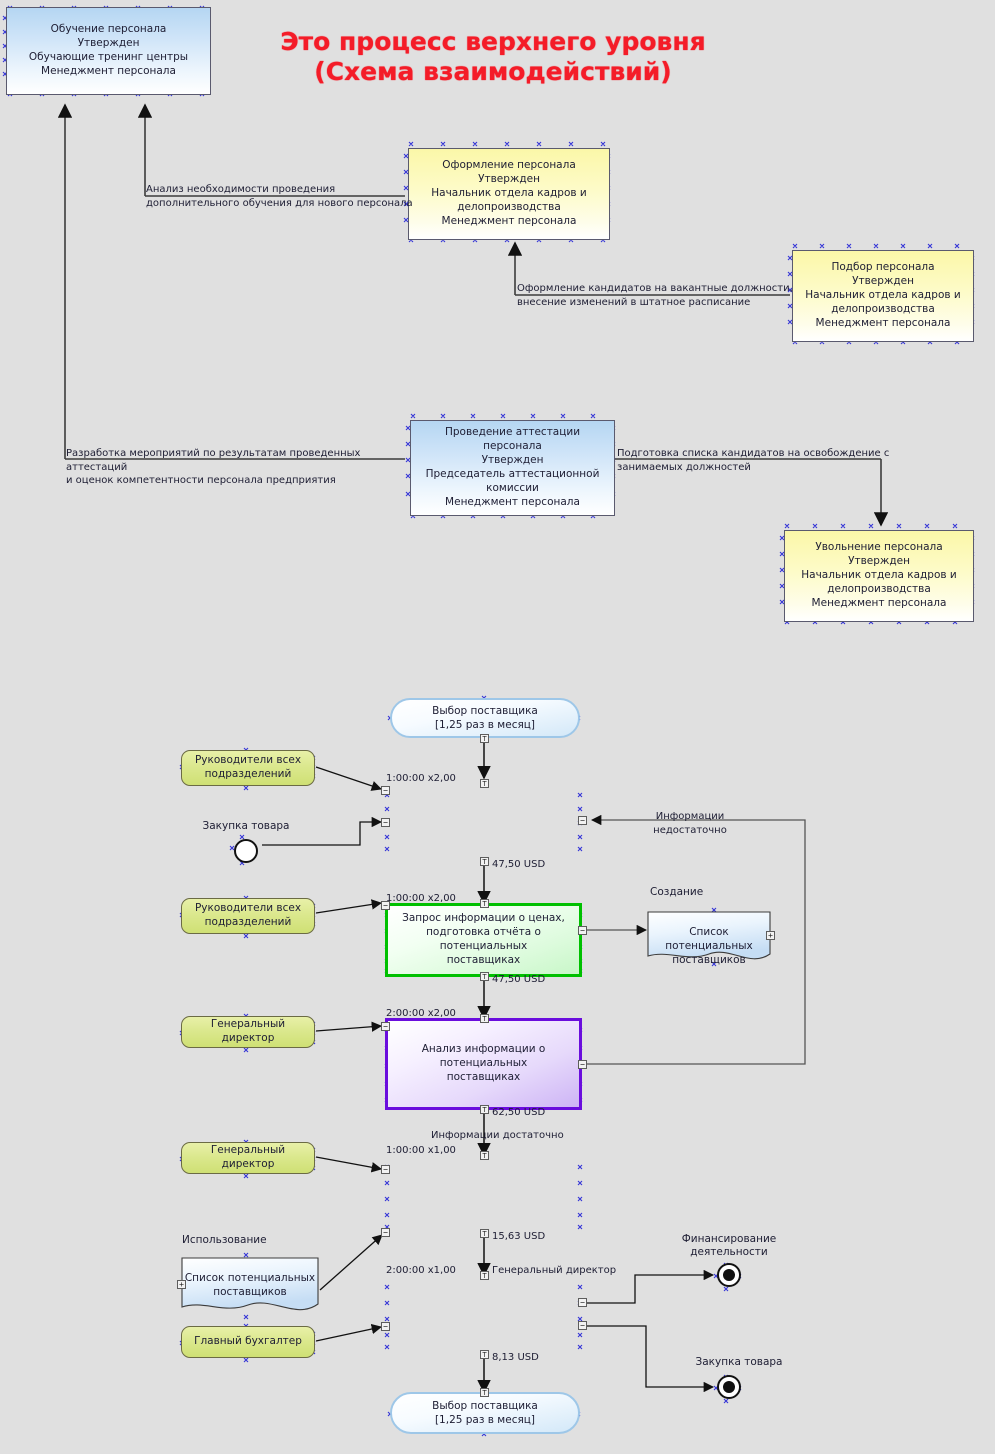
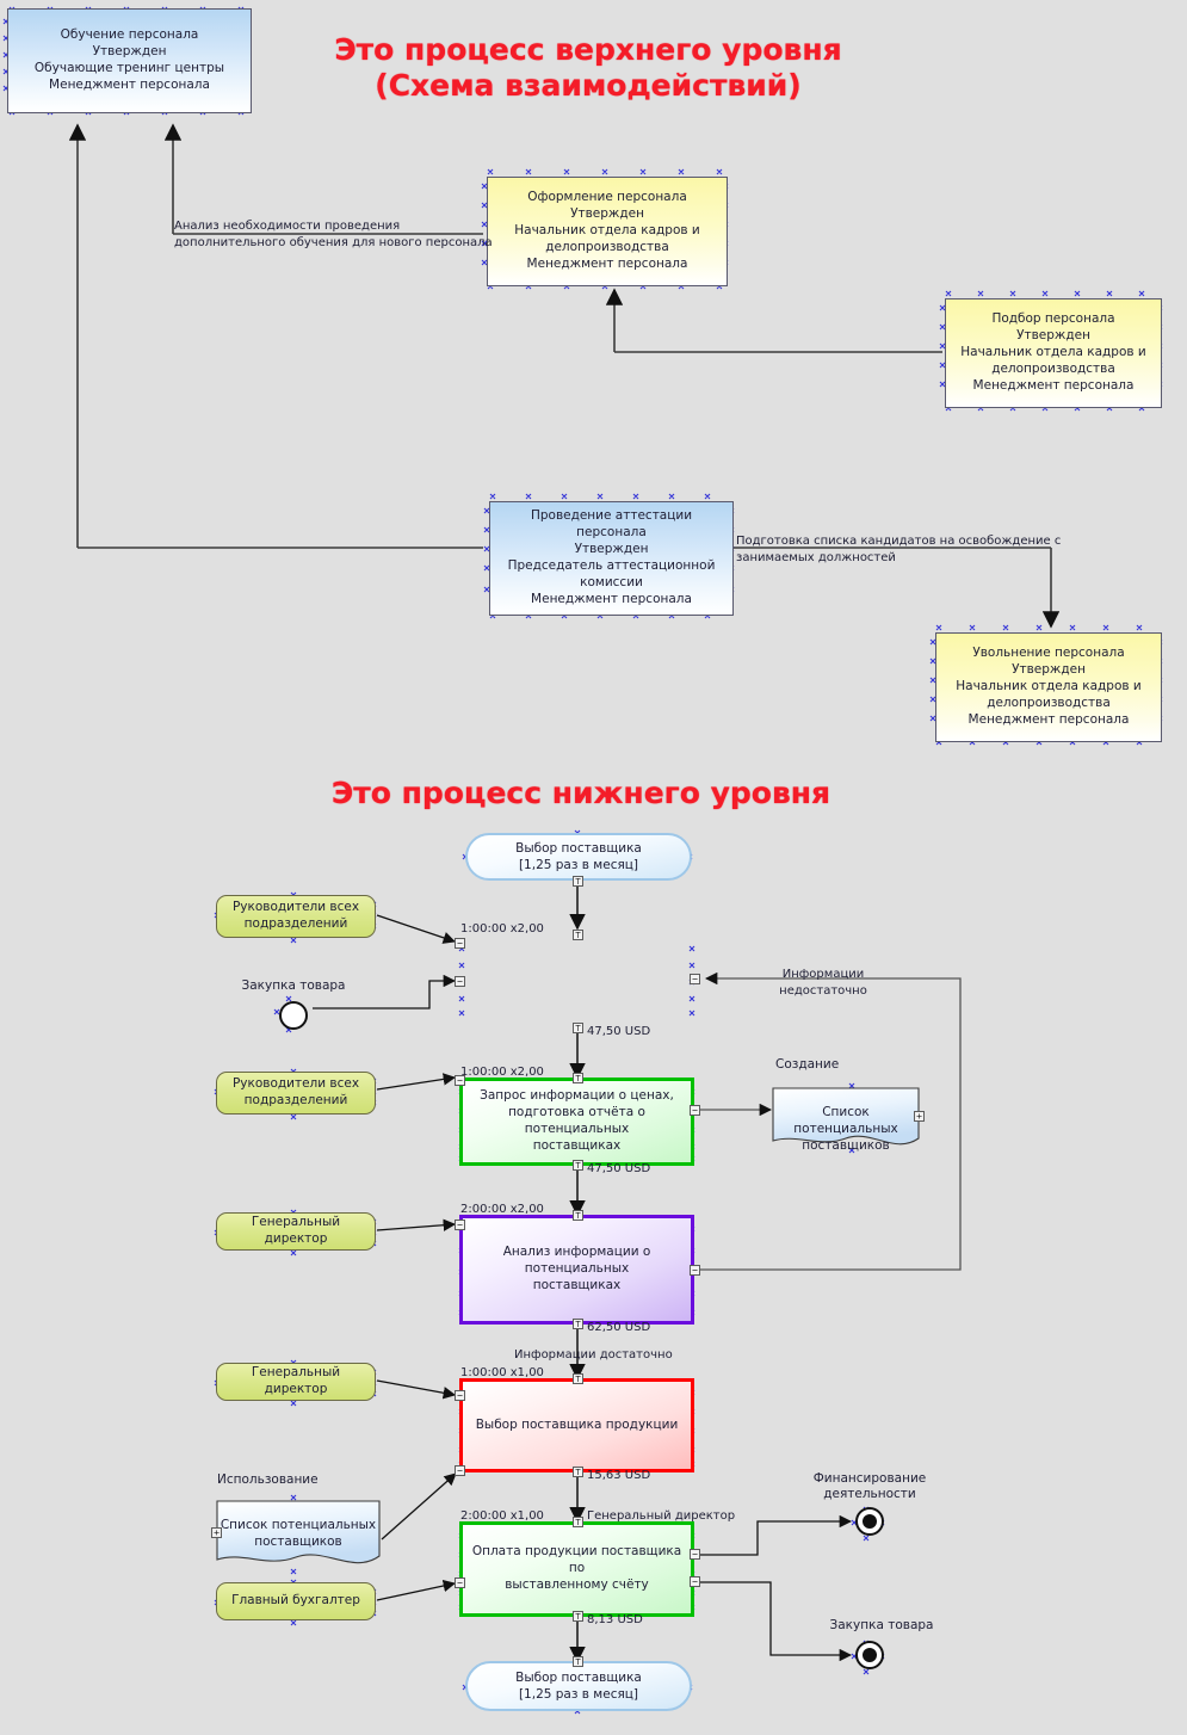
  Это процесс верхнего уровня
  (Схема взаимодействий)
  Обучение персонала
  Утвержден
  Обучающие тренинг центры
  Менеджмент персонала
  Оформление персонала
  Утвержден
  Начальник отдела кадров и
  делопроизводства
  Менеджмент персонала
  Подбор персонала
  Утвержден
  Начальник отдела кадров и
  делопроизводства
  Менеджмент персонала
  Проведение аттестации персонала
  Утвержден
  Председатель аттестационной
  комиссии
  Менеджмент персонала
  Увольнение персонала
  Утвержден
  Начальник отдела кадров и
  делопроизводства
  Менеджмент персонала
  Анализ необходимости проведения
  дополнительного обучения для нового персонала
- Оформление кандидатов на вакантные должности,
- внесение изменений в штатное расписание
- Разработка мероприятий по результатам проведенных аттестаций
- и оценок компетентности персонала предприятия
  Подготовка списка кандидатов на освобождение с
  занимаемых должностей
+ Это процесс нижнего уровня
  Выбор поставщика
  [1,25 раз в месяц]
  Выбор поставщика
  [1,25 раз в месяц]
  1:00:00 x2,00
  47,50 USD
  Запрос информации о ценах,
  подготовка отчёта о потенциальных
  поставщиках
  1:00:00 x2,00
  47,50 USD
  Анализ информации о потенциальных
  поставщиках
  2:00:00 x2,00
  62,50 USD
+ Выбор поставщика продукции
  1:00:00 x1,00
  15,63 USD
+ Оплата продукции поставщика по
+ выставленному счёту
  2:00:00 x1,00
  8,13 USD
  Руководители всех
  подразделений
  Руководители всех
  подразделений
  Генеральный директор
  Генеральный директор
  Главный бухгалтер
  Список потенциальных
  поставщиков
  Создание
  Список потенциальных
  поставщиков
  Использование
  Закупка товара
  Финансирование
  деятельности
  Закупка товара
  Информации
  недостаточно
  Информации достаточно
  Генеральный директор
  ⊤
  ⊤
  −
  −
  −
  ⊤
  ⊤
  −
  −
  ⊤
  +
  ⊤
  −
  −
  ⊤
  ⊤
  −
  −
  ⊤
  ⊤
  −
  −
  −
  ⊤
  ⊤
  +
